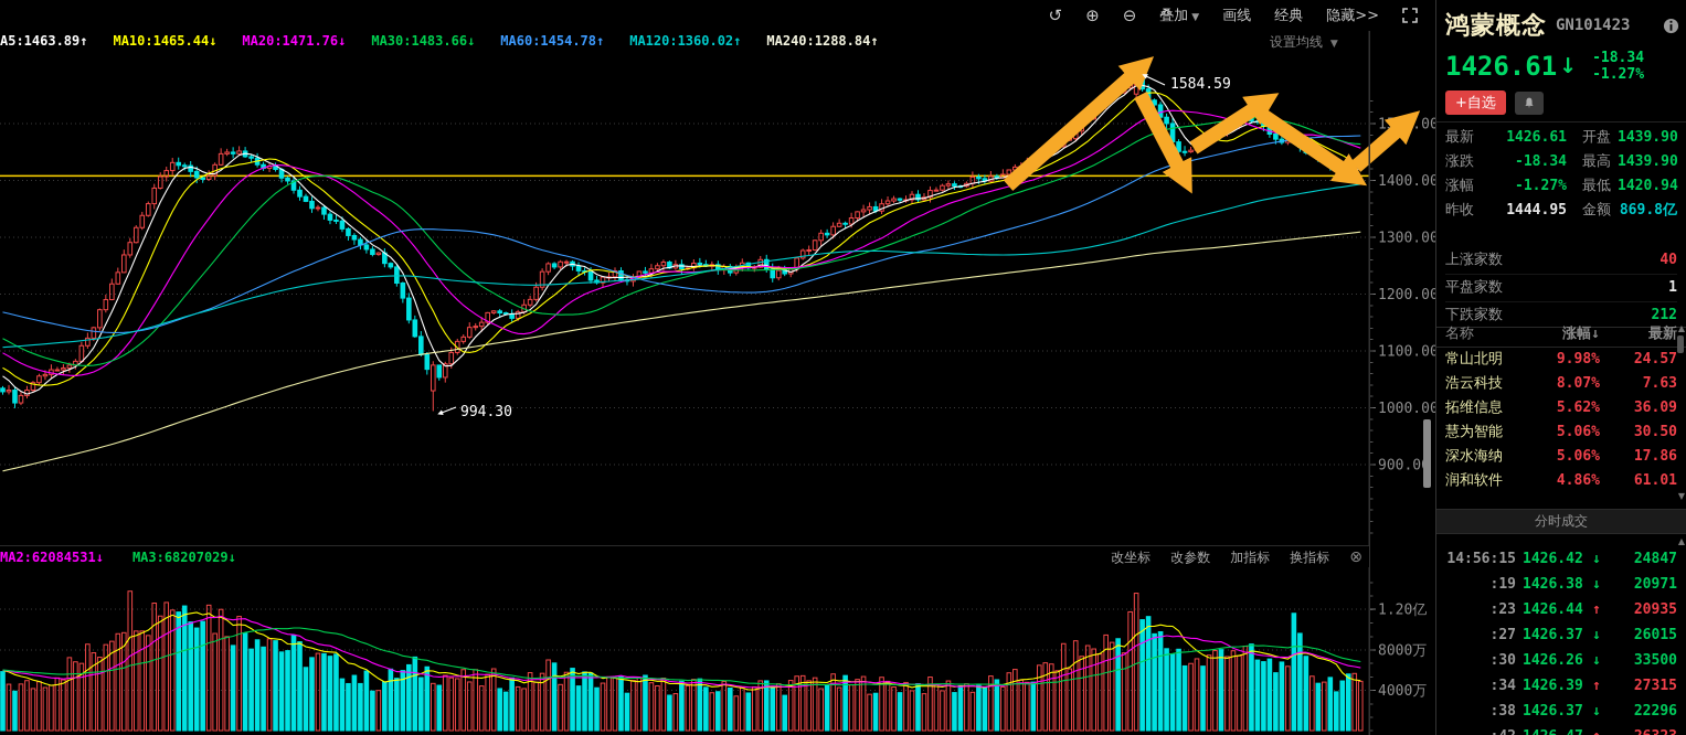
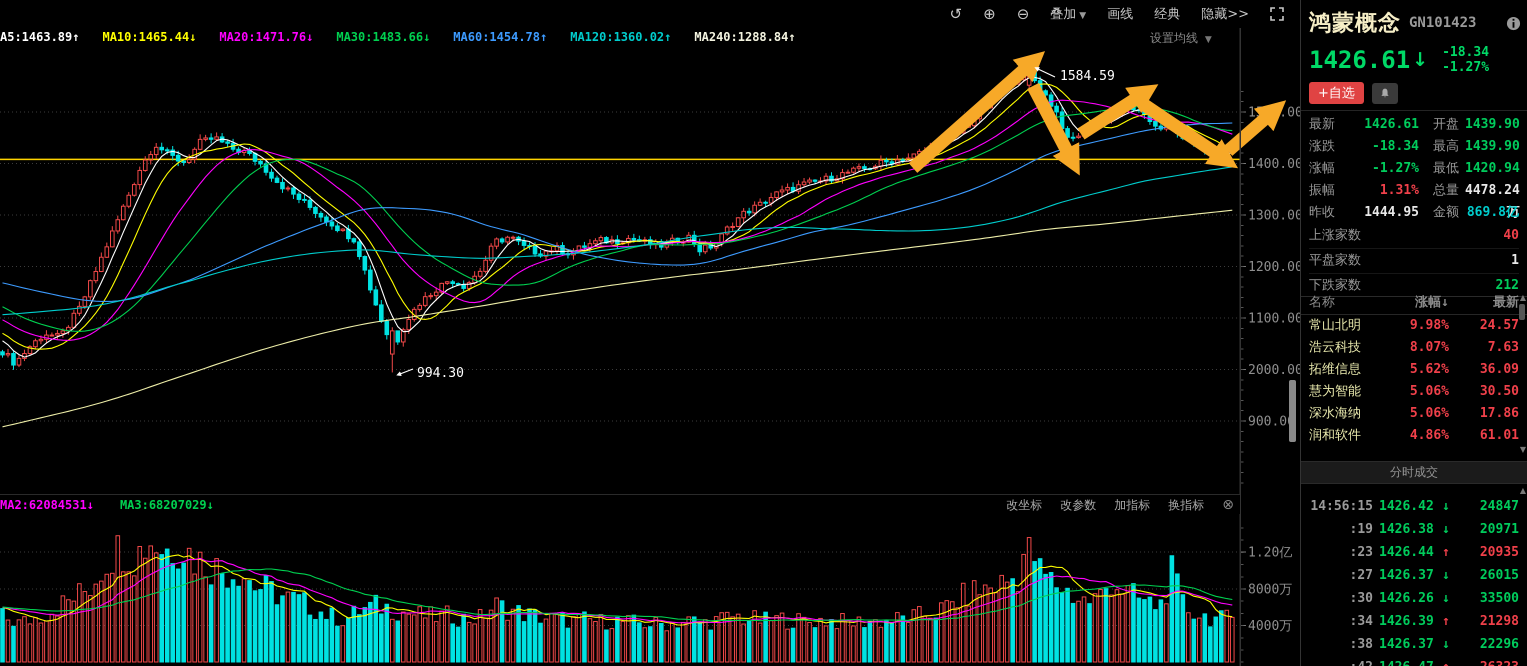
  ↺
  ⊕
  ⊖
  叠加 ▼
  画线
  经典
  隐藏>>
  A5:1463.89↑
  MA10:1465.44↓
  MA20:1471.76↓
  MA30:1483.66↓
  MA60:1454.78↑
  MA120:1360.02↑
  MA240:1288.84↑
  1500.00
  1400.00
  1300.00
  1200.00
  1100.00
- 1000.00
+ 2000.00
  900.0
  1584.59
  994.30
  设置均线 ▼
  MA2:62084531↓
  MA3:68207029↓
  改坐标
  改参数
  加指标
  换指标
  ⊗
  1.20亿
  8000万
  4000万
  鸿蒙概念
  GN101423
  1426.61
  ↓
  -18.34
  -1.27%
  +自选
  最新
  1426.61
  开盘
  1439.90
  涨跌
  -18.34
  最高
  1439.90
  涨幅
  -1.27%
  最低
  1420.94
+ 振幅
+ 1.31%
+ 总量
+ 4478.24万
  昨收
  1444.95
  金额
  869.8亿
  上涨家数
  40
  平盘家数
  1
  下跌家数
  212
  名称
  涨幅↓
  最新
  常山北明
  9.98%
  24.57
  浩云科技
  8.07%
  7.63
  拓维信息
  5.62%
  36.09
  慧为智能
  5.06%
  30.50
  深水海纳
  5.06%
  17.86
  润和软件
  4.86%
  61.01
  ▲
  ▼
  分时成交
  ▲
  14:56:15
  1426.42
  ↓
  24847
  :19
  1426.38
  ↓
  20971
  :23
  1426.44
  ↑
  20935
  :27
  1426.37
  ↓
  26015
  :30
  1426.26
  ↓
  33500
  :34
  1426.39
  ↑
- 27315
+ 21298
  :38
  1426.37
  ↓
  22296
